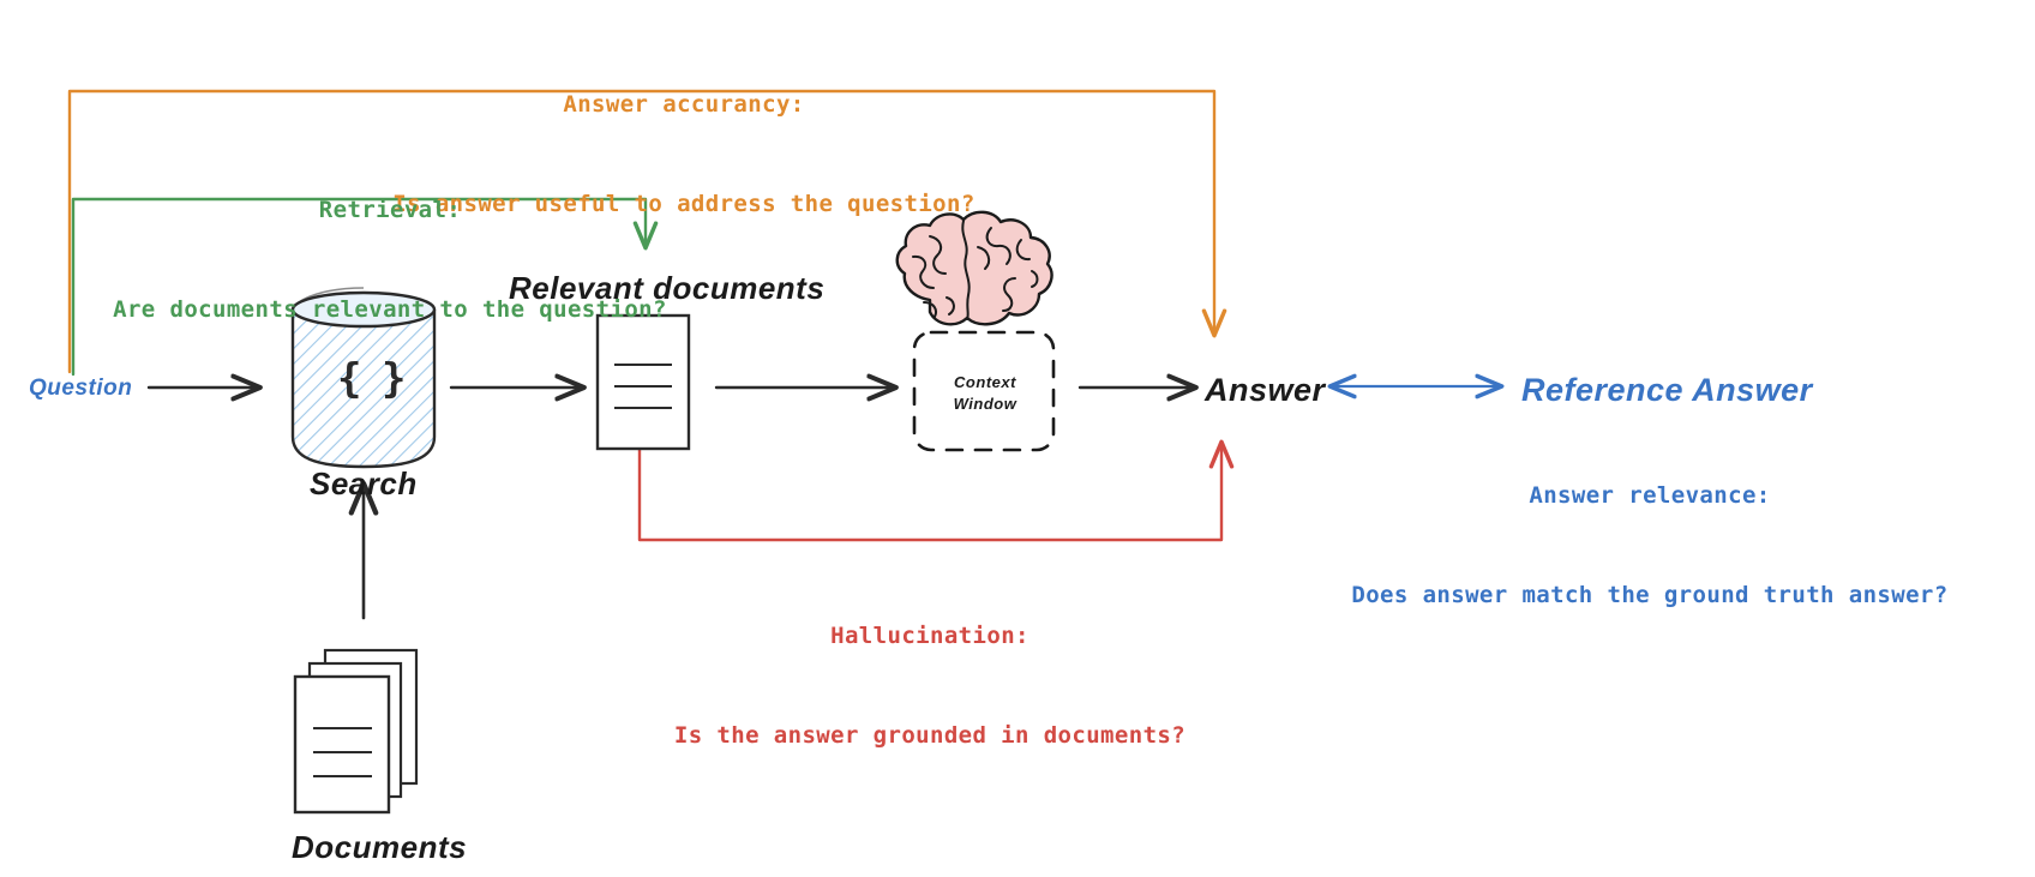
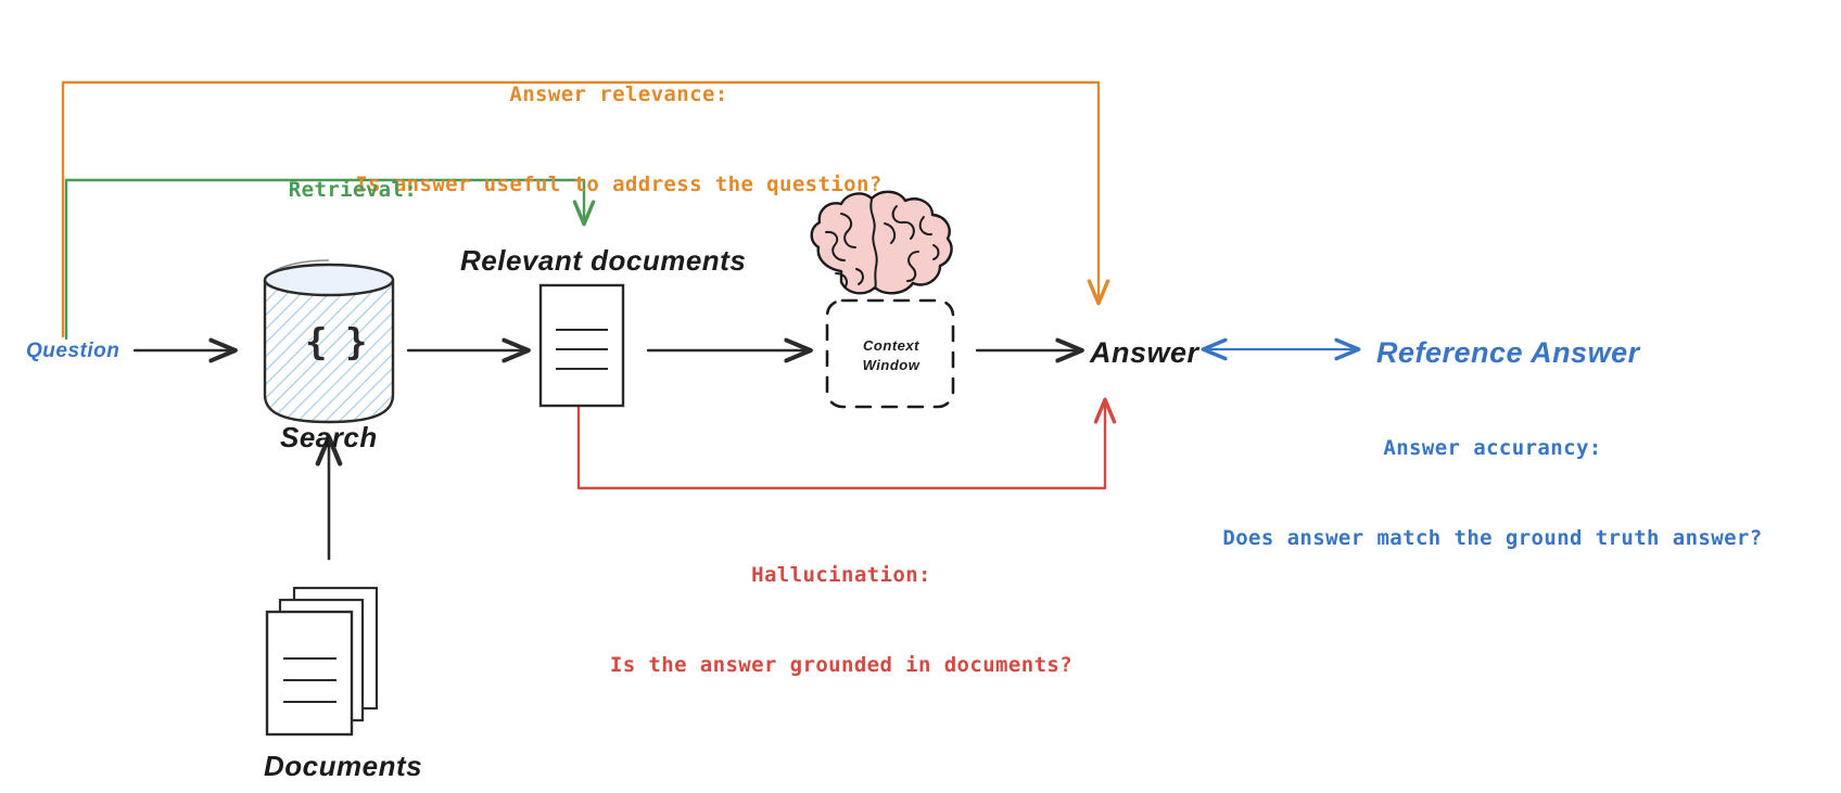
- Answer accurancy:
+ Answer relevance:
  Is answer useful to address the question?
  Retrieval:
- Are documents relevant to the question?
  Hallucination:
  Is the answer grounded in documents?
- Answer relevance:
+ Answer accurancy:
  Does answer match the ground truth answer?
  Question
  Search
  Relevant documents
  Documents
  Answer
  Reference Answer
  { }
  Context
  Window
